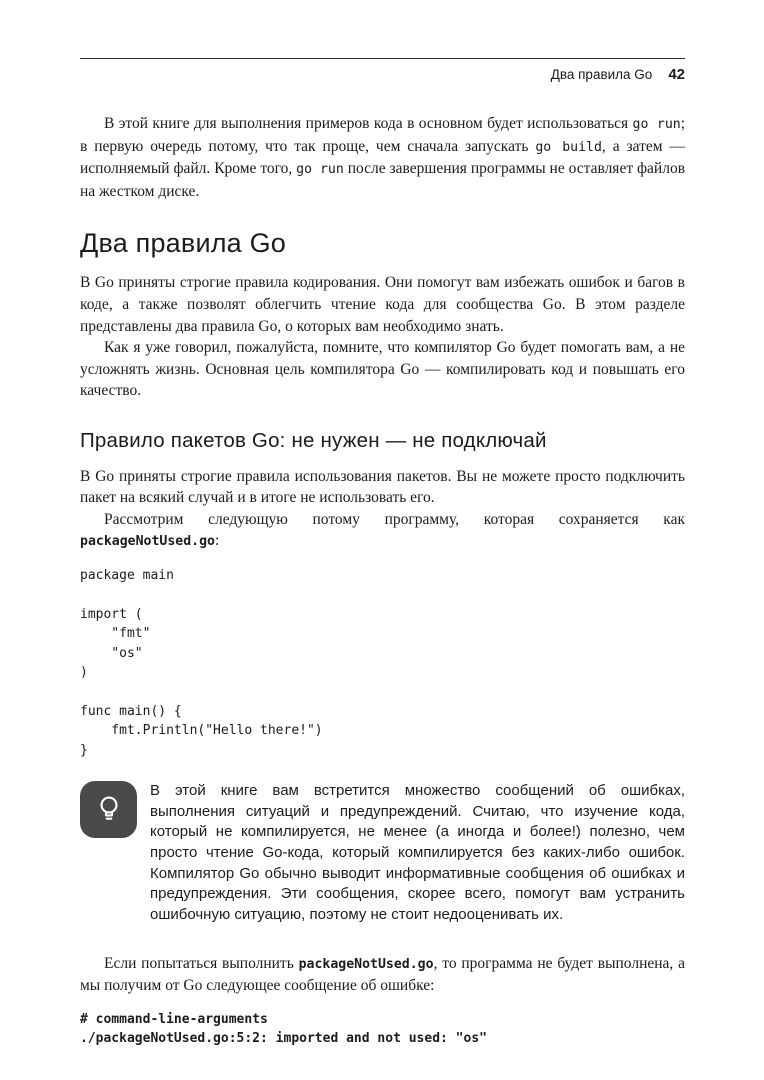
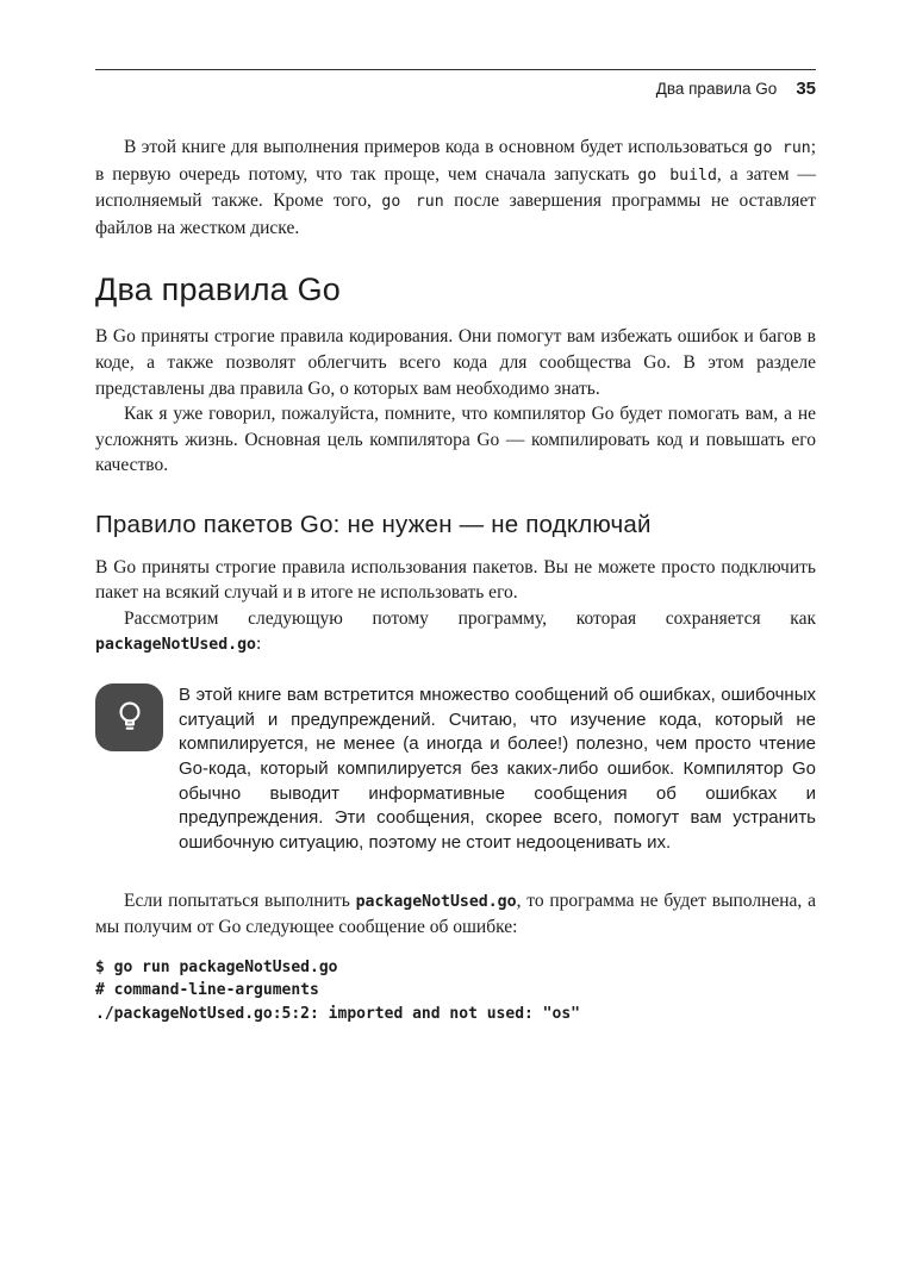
  Два правила Go
- 42
+ 35
- В этой книге для выполнения примеров кода в основном будет использоваться go run; в первую очередь потому, что так проще, чем сначала запускать go build, а затем — исполняемый файл. Кроме того, go run после завершения программы не оставляет файлов на жестком диске.
+ В этой книге для выполнения примеров кода в основном будет использоваться go run; в первую очередь потому, что так проще, чем сначала запускать go build, а затем — исполняемый также. Кроме того, go run после завершения программы не оставляет файлов на жестком диске.
  Два правила Go
- В Go приняты строгие правила кодирования. Они помогут вам избежать ошибок и багов в коде, а также позволят облегчить чтение кода для сообщества Go. В этом разделе представлены два правила Go, о которых вам необходимо знать.
+ В Go приняты строгие правила кодирования. Они помогут вам избежать ошибок и багов в коде, а также позволят облегчить всего кода для сообщества Go. В этом разделе представлены два правила Go, о которых вам необходимо знать.
  Как я уже говорил, пожалуйста, помните, что компилятор Go будет помогать вам, а не усложнять жизнь. Основная цель компилятора Go — компилировать код и повышать его качество.
  Правило пакетов Go: не нужен — не подключай
  В Go приняты строгие правила использования пакетов. Вы не можете просто подключить пакет на всякий случай и в итоге не использовать его.
  Рассмотрим следующую потому программу, которая сохраняется как packageNotUsed.go:
- package main
- import (
- "fmt"
- "os"
- )
- func main() {
- fmt.Println("Hello there!")
- }
- В этой книге вам встретится множество сообщений об ошибках, выполнения ситуаций и предупреждений. Считаю, что изучение кода, который не компилируется, не менее (а иногда и более!) полезно, чем просто чтение Go-кода, который компилируется без каких-либо ошибок. Компилятор Go обычно выводит информативные сообщения об ошибках и предупреждения. Эти сообщения, скорее всего, помогут вам устранить ошибочную ситуацию, поэтому не стоит недооценивать их.
+ В этой книге вам встретится множество сообщений об ошибках, ошибочных ситуаций и предупреждений. Считаю, что изучение кода, который не компилируется, не менее (а иногда и более!) полезно, чем просто чтение Go-кода, который компилируется без каких-либо ошибок. Компилятор Go обычно выводит информативные сообщения об ошибках и предупреждения. Эти сообщения, скорее всего, помогут вам устранить ошибочную ситуацию, поэтому не стоит недооценивать их.
  Если попытаться выполнить packageNotUsed.go, то программа не будет выполнена, а мы получим от Go следующее сообщение об ошибке:
+ $ go run packageNotUsed.go
  # command-line-arguments
  ./packageNotUsed.go:5:2: imported and not used: "os"
